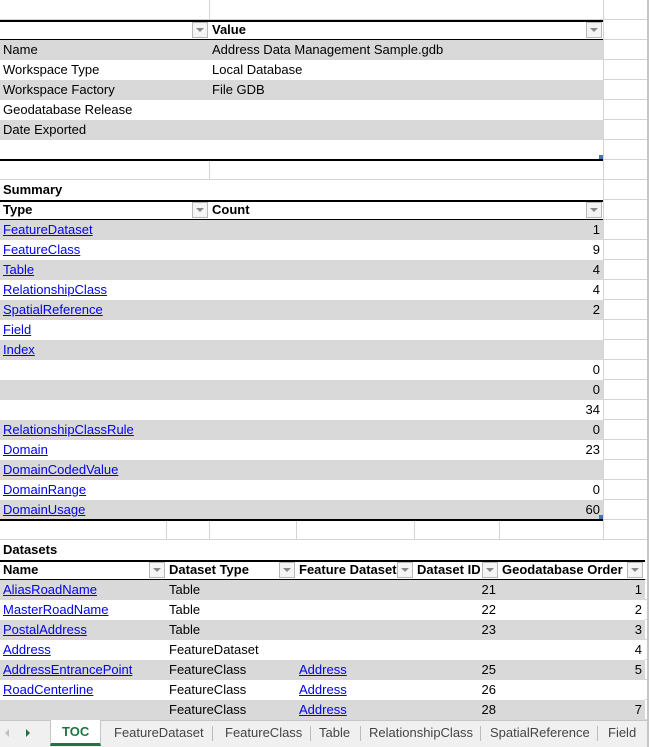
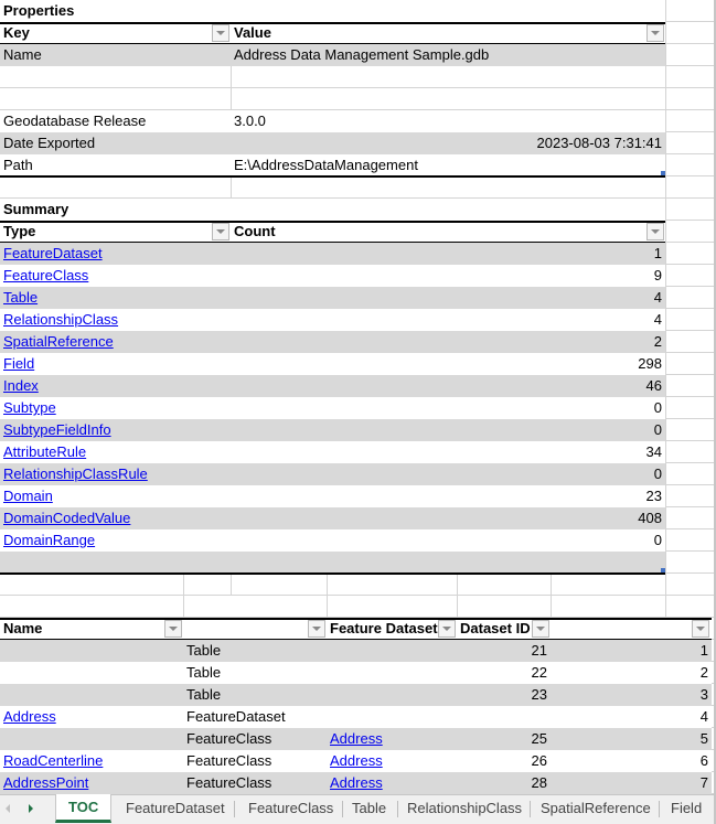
+ Properties
+ Key
  Value
  Name
  Address Data Management Sample.gdb
- Workspace Type
- Local Database
- Workspace Factory
- File GDB
  Geodatabase Release
+ 3.0.0
  Date Exported
+ 2023-08-03 7:31:41
+ Path
+ E:\AddressDataManagement
  Summary
  Type
  Count
  FeatureDataset
  1
  FeatureClass
  9
  Table
  4
  RelationshipClass
  4
  SpatialReference
  2
  Field
+ 298
  Index
+ 46
+ Subtype
  0
+ SubtypeFieldInfo
  0
+ AttributeRule
  34
  RelationshipClassRule
  0
  Domain
  23
  DomainCodedValue
+ 408
  DomainRange
  0
- DomainUsage
- 60
- Datasets
  Name
- Dataset Type
  Feature Dataset
  Dataset ID
- Geodatabase Order
- AliasRoadName
  Table
  21
  1
- MasterRoadName
  Table
  22
  2
- PostalAddress
  Table
  23
  3
  Address
  FeatureDataset
  4
- AddressEntrancePoint
  FeatureClass
  Address
  25
  5
  RoadCenterline
  FeatureClass
  Address
  26
+ 6
+ AddressPoint
  FeatureClass
  Address
  28
  7
  TOC
  FeatureDataset
  FeatureClass
  Table
  RelationshipClass
  SpatialReference
  Field
